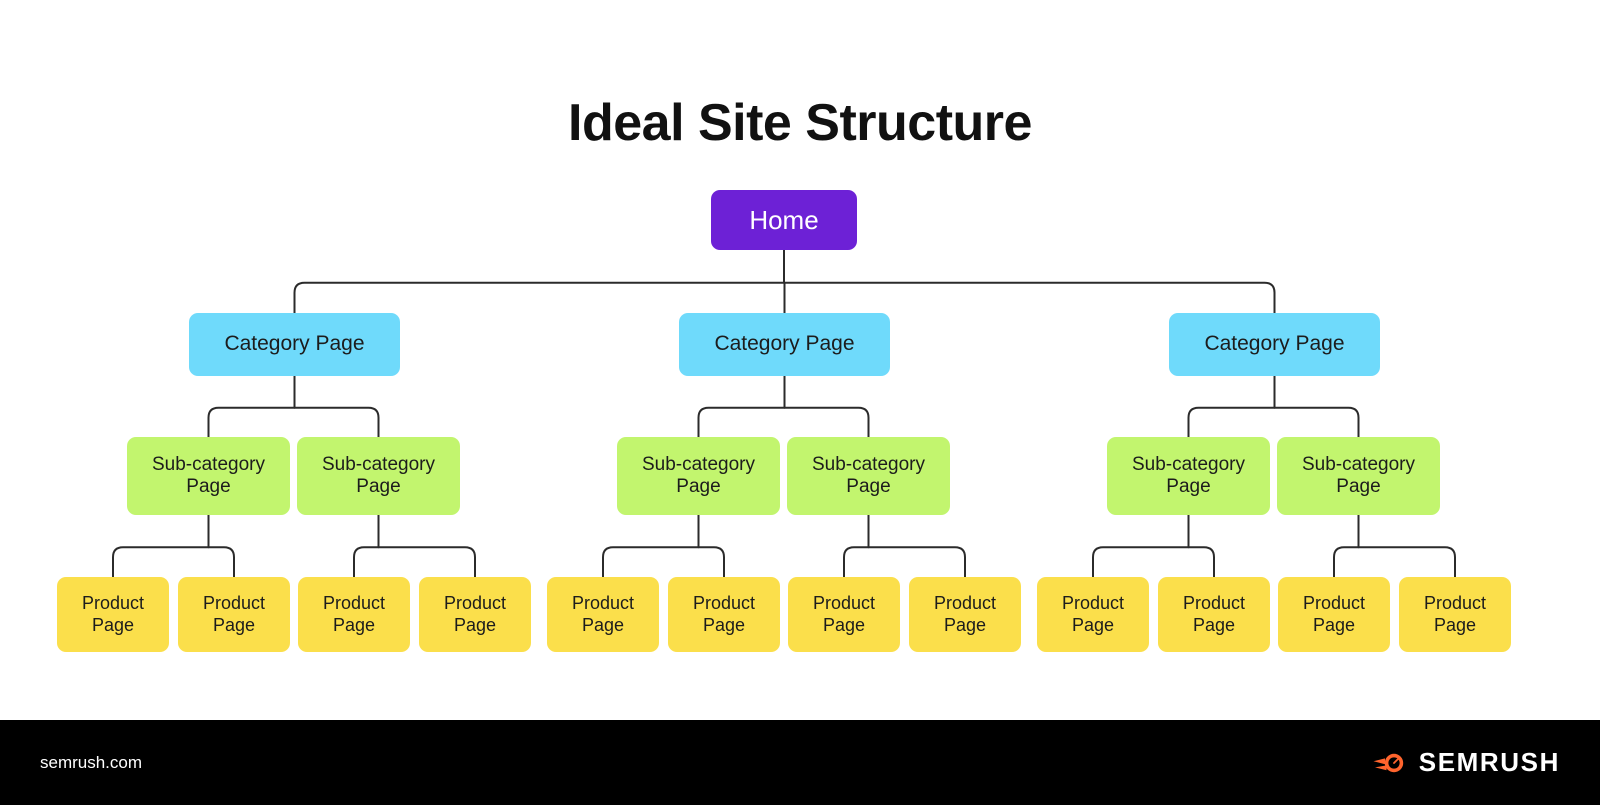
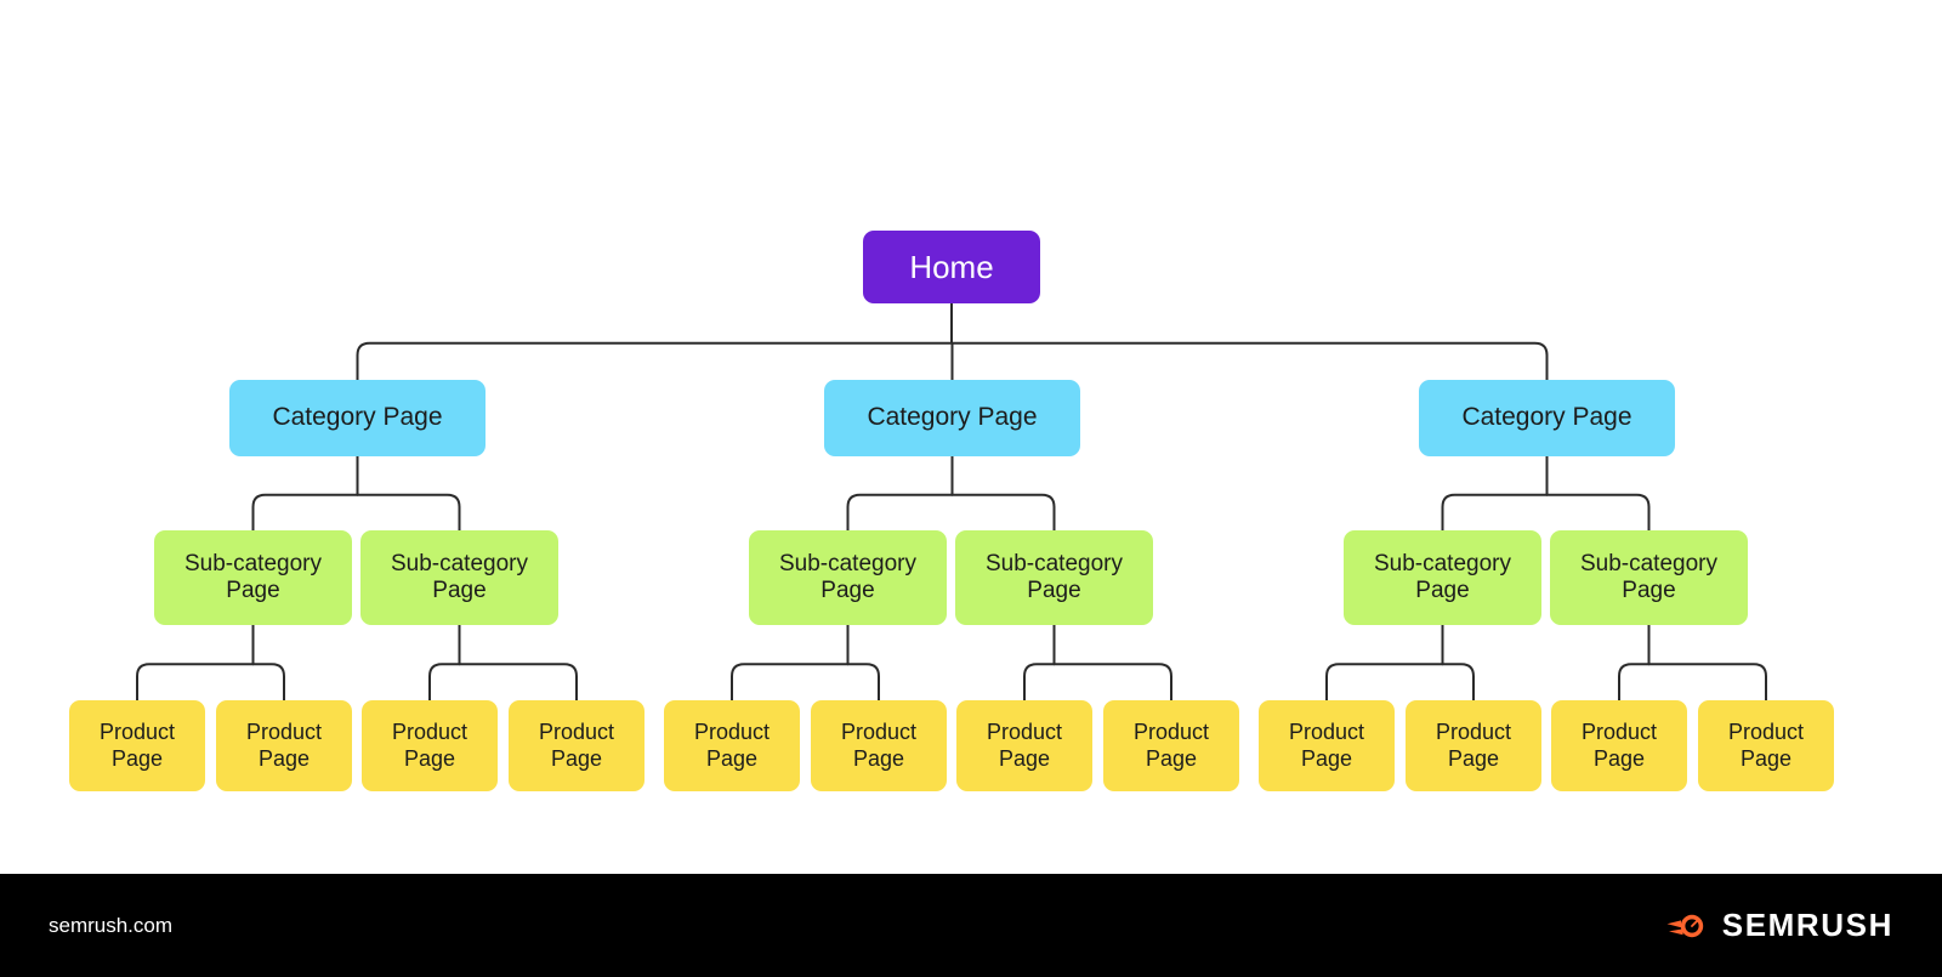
- Ideal Site Structure
  Home
  Category Page
  Sub-category
  Page
  Product
  Page
  Product
  Page
  Sub-category
  Page
  Product
  Page
  Product
  Page
  Category Page
  Sub-category
  Page
  Product
  Page
  Product
  Page
  Sub-category
  Page
  Product
  Page
  Product
  Page
  Category Page
  Sub-category
  Page
  Product
  Page
  Product
  Page
  Sub-category
  Page
  Product
  Page
  Product
  Page
  semrush.com
  SEMRUSH
